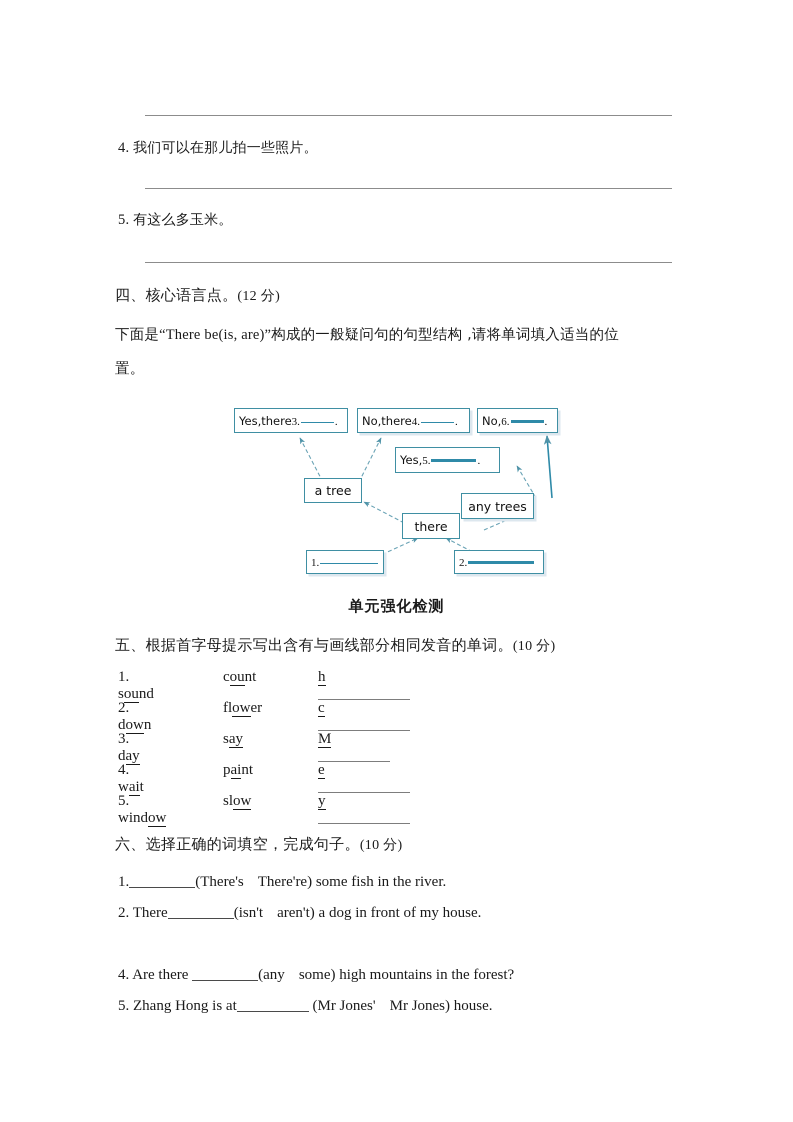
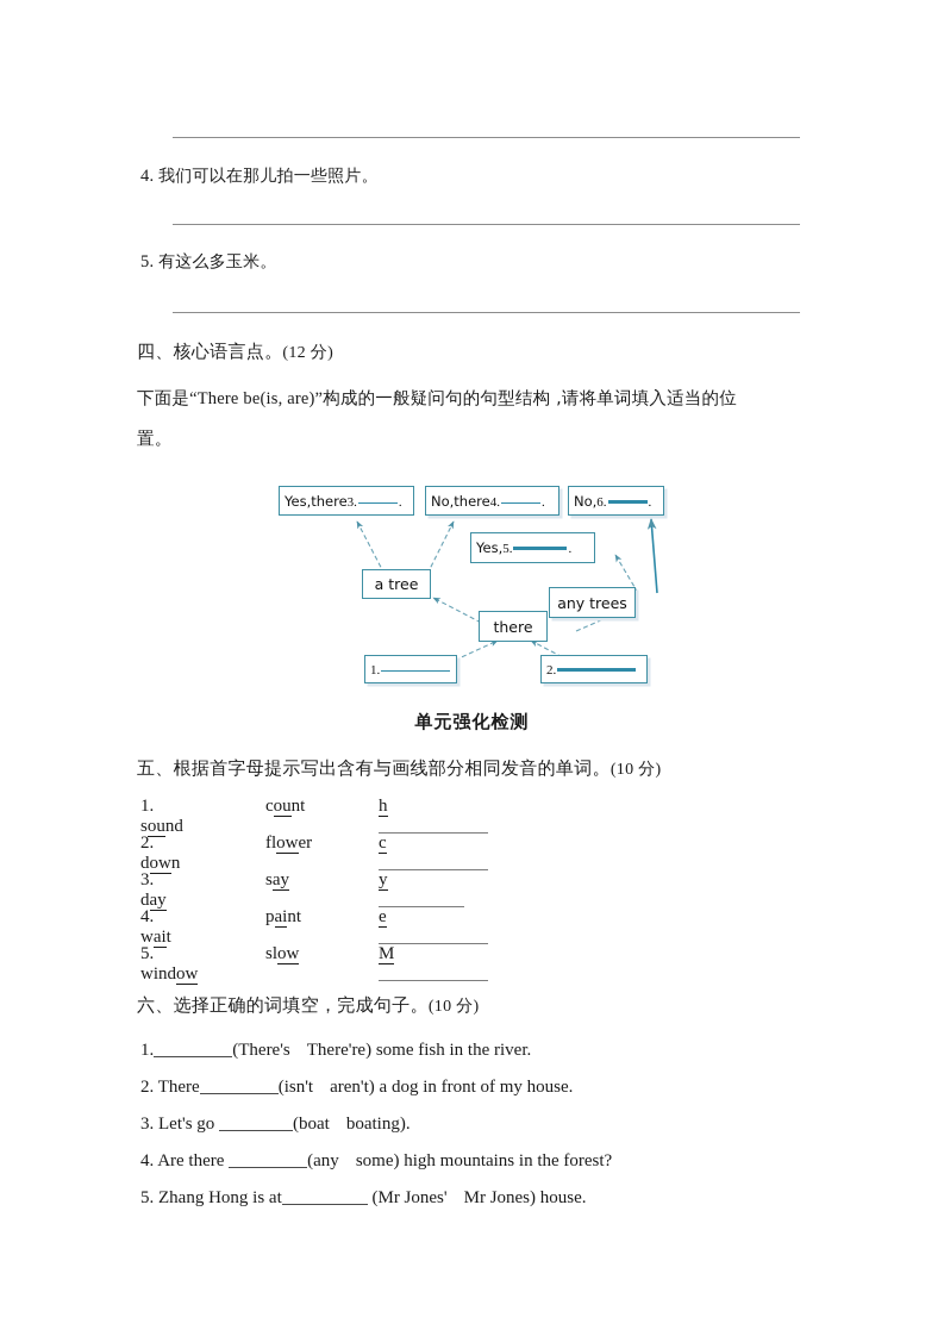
  4. 我们可以在那儿拍一些照片。
  5. 有这么多玉米。
  四、核心语言点。(12 分)
  下面是“There be(is, are)”构成的一般疑问句的句型结构 ,请将单词填入适当的位
  置。
  Yes,there3. .
  No,there4. .
  No,6. .
  Yes,5. .
  a tree
  any trees
  there
  1.
  2.
  单元强化检测
  五、根据首字母提示写出含有与画线部分相同发音的单词。(10 分)
  1. sound
  count
  h
  2. down
  flower
  c
  3. day
  say
- M
+ y
  4. wait
  paint
  e
  5. window
  slow
- y
+ M
  六、选择正确的词填空，完成句子。(10 分)
  1. (There's There're) some fish in the river.
  2. There (isn't aren't) a dog in front of my house.
+ 3. Let's go (boat boating).
  4. Are there (any some) high mountains in the forest?
  5. Zhang Hong is at (Mr Jones' Mr Jones) house.
